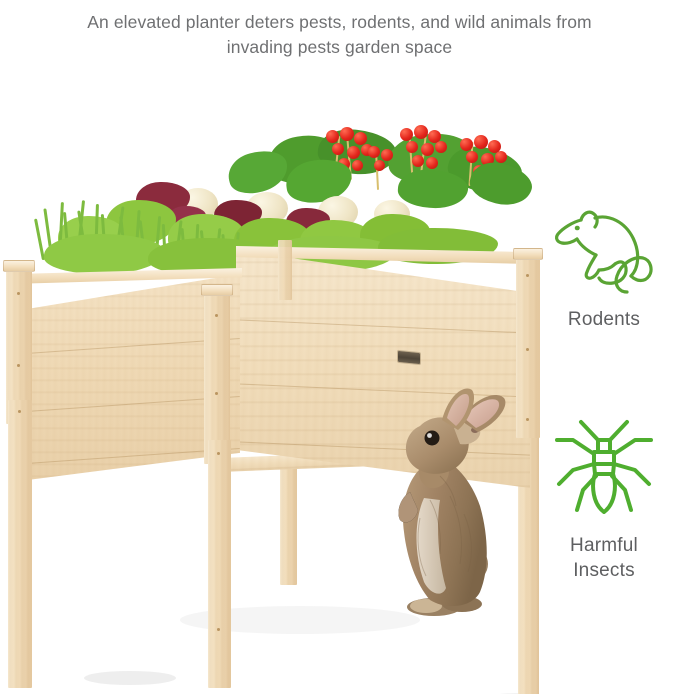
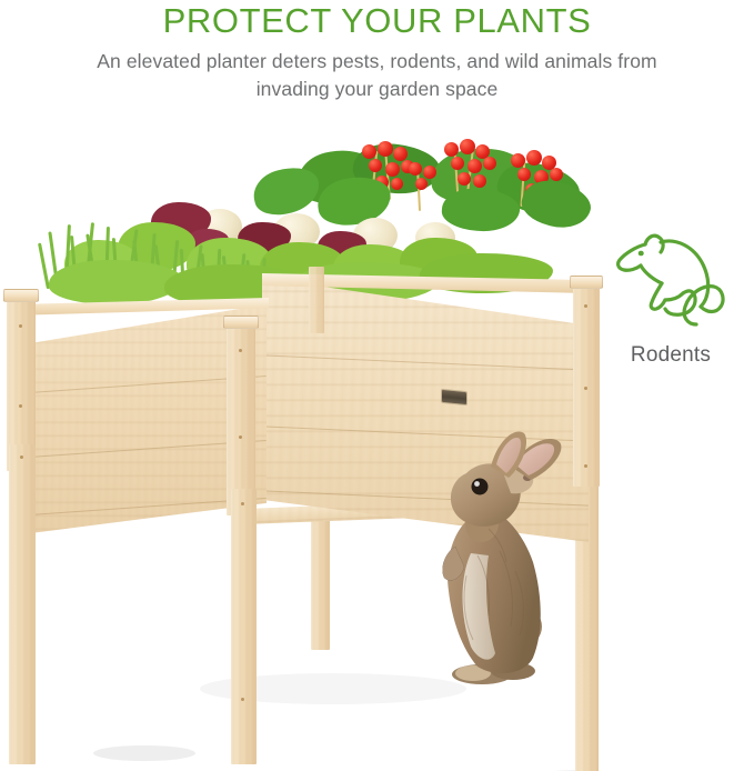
+ PROTECT YOUR PLANTS
- An elevated planter deters pests, rodents, and wild animals from invading pests garden space
+ An elevated planter deters pests, rodents, and wild animals from invading your garden space
  Rodents
- Harmful
- Insects
